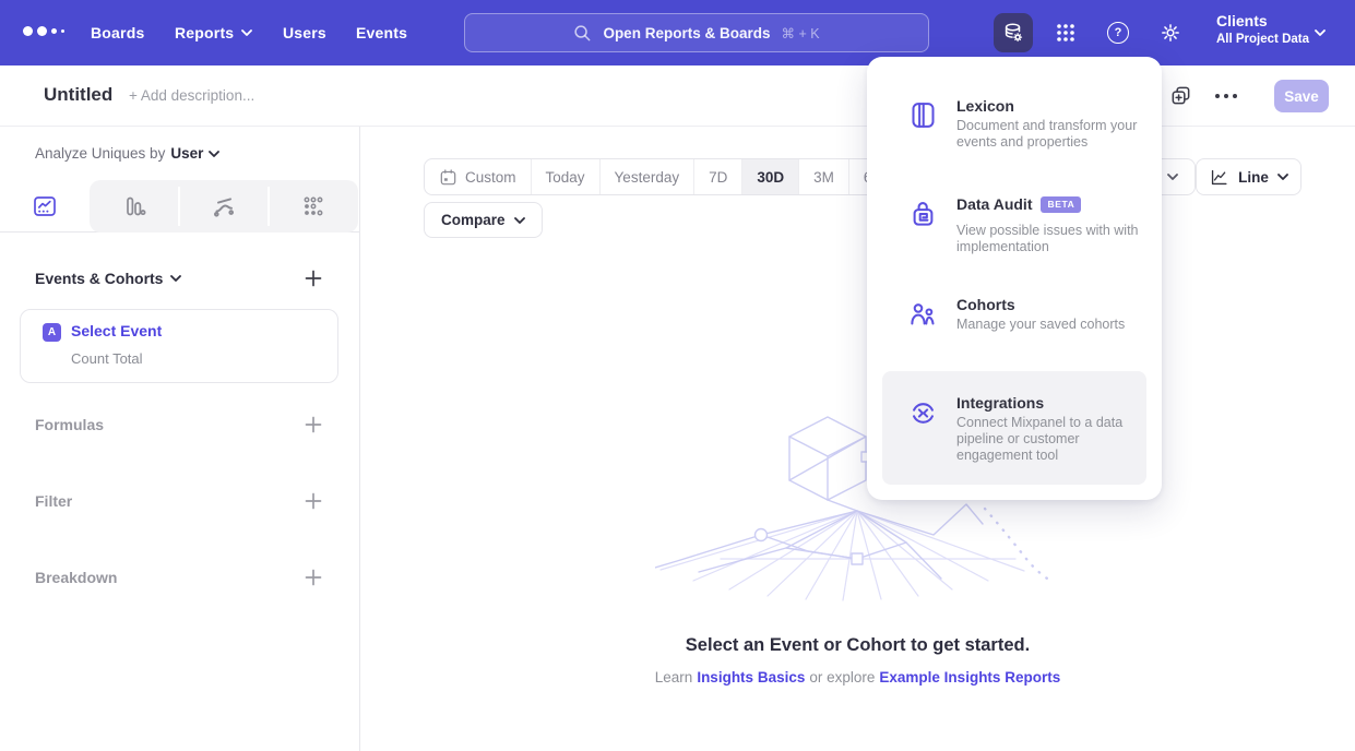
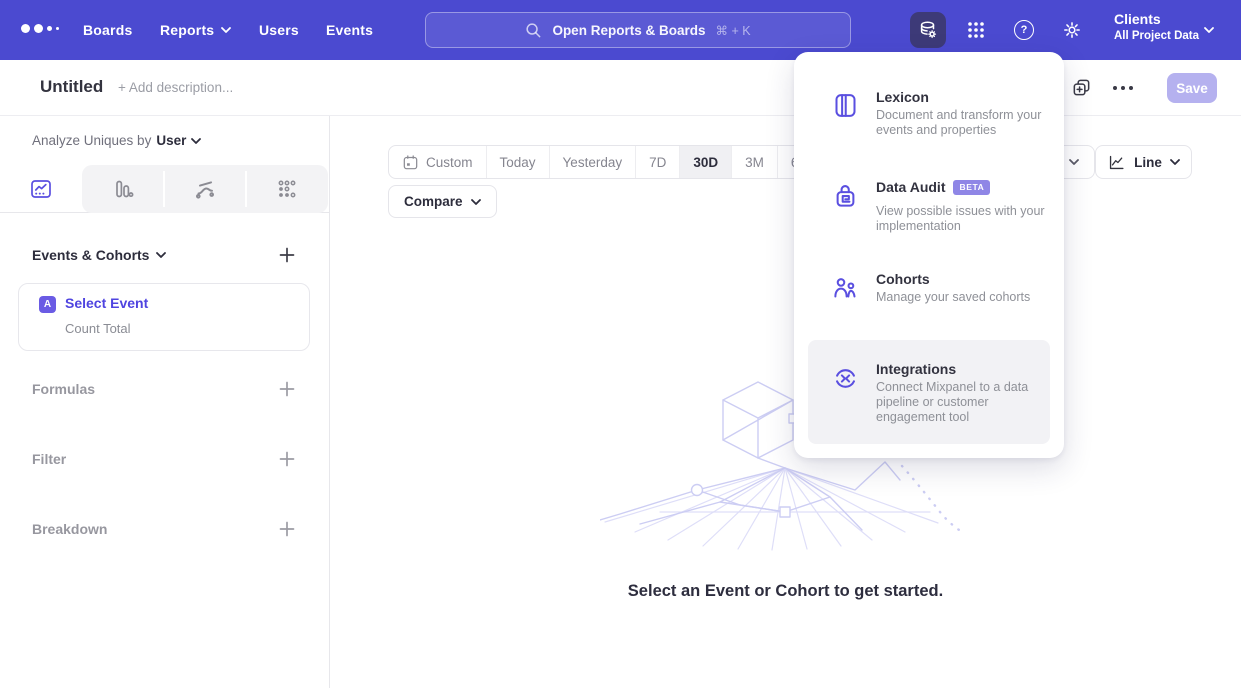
  Boards
  Reports
  Users
  Events
  Open Reports & Boards
  ⌘ + K
  ?
  Clients
  All Project Data
  Untitled
  + Add description...
  Save
  Analyze Uniques by
  User
  Events & Cohorts
  A
  Select Event
  Count Total
  Formulas
  Filter
  Breakdown
  Custom
  Today
  Yesterday
  7D
  30D
  3M
  Compare
  Line
  Select an Event or Cohort to get started.
- Learn
- Insights Basics
- or explore
- Example Insights Reports
  Lexicon
  Document and transform your events and properties
  Data Audit
  BETA
- View possible issues with with implementation
+ View possible issues with your implementation
  Cohorts
  Manage your saved cohorts
  Integrations
  Connect Mixpanel to a data pipeline or customer engagement tool
